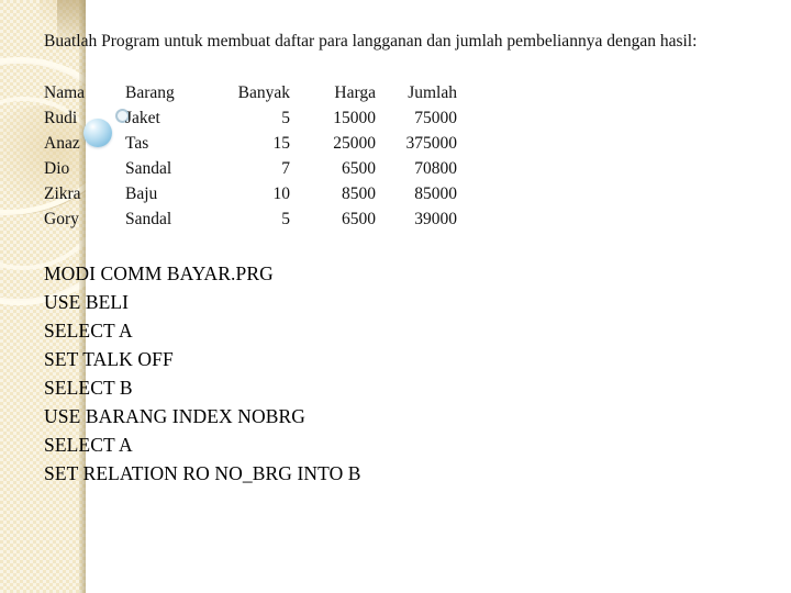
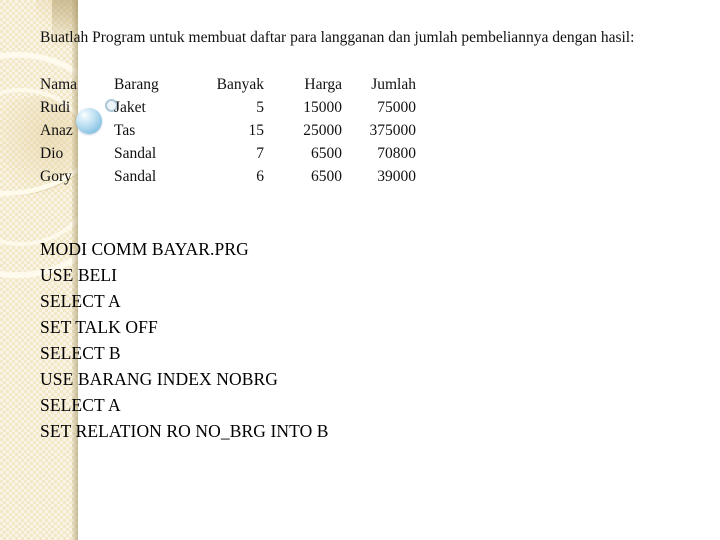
  Buatlah Program untuk membuat daftar para langganan dan jumlah pembeliannya dengan hasil:
  Nama	Barang	Banyak	Harga	Jumlah
  Rudi	Jaket	5	15000	75000
  Anaz	Tas	15	25000	375000
  Dio	Sandal	7	6500	70800
- Zikra	Baju	10	8500	85000
- Gory	Sandal	5	6500	39000
+ Gory	Sandal	6	6500	39000
  MODI COMM BAYAR.PRG
  USE BELI
  SELECT A
  SET TALK OFF
  SELECT B
  USE BARANG INDEX NOBRG
  SELECT A
  SET RELATION RO NO_BRG INTO B
